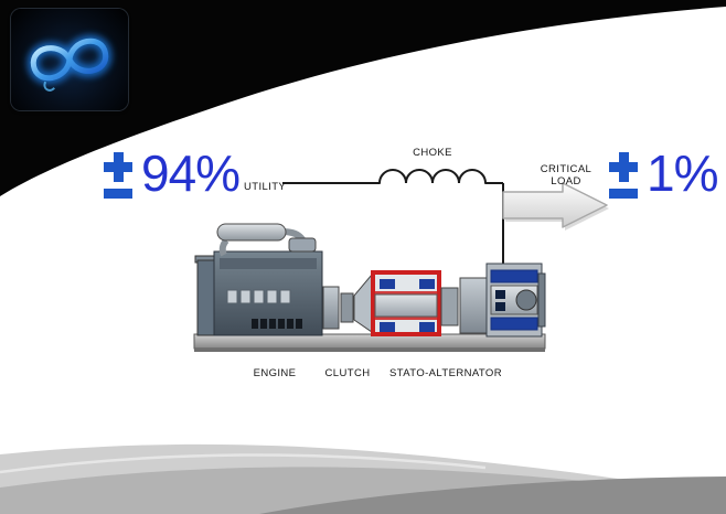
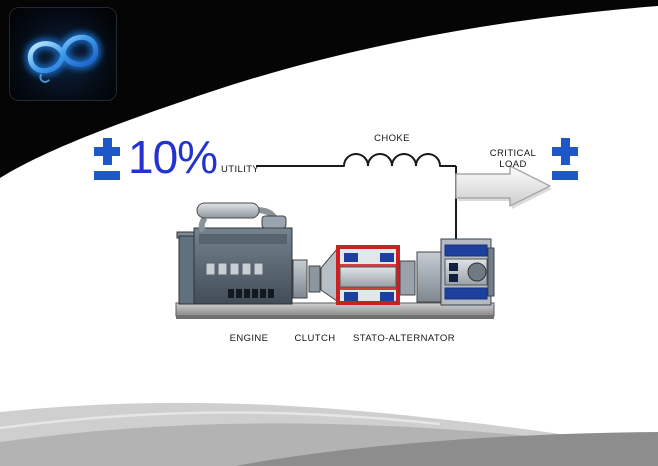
- 94%
+ 10%
  UTILITY
  CHOKE
  CRITICAL
  LOAD
- 1%
  ENGINE
  CLUTCH
  STATO-ALTERNATOR
